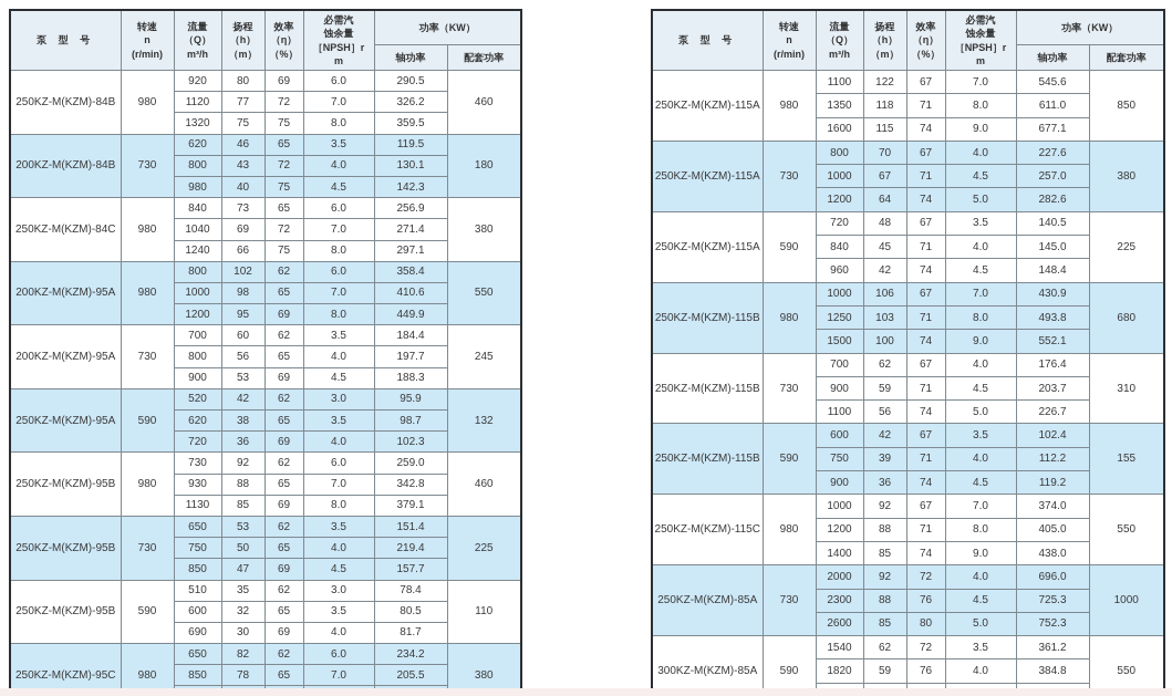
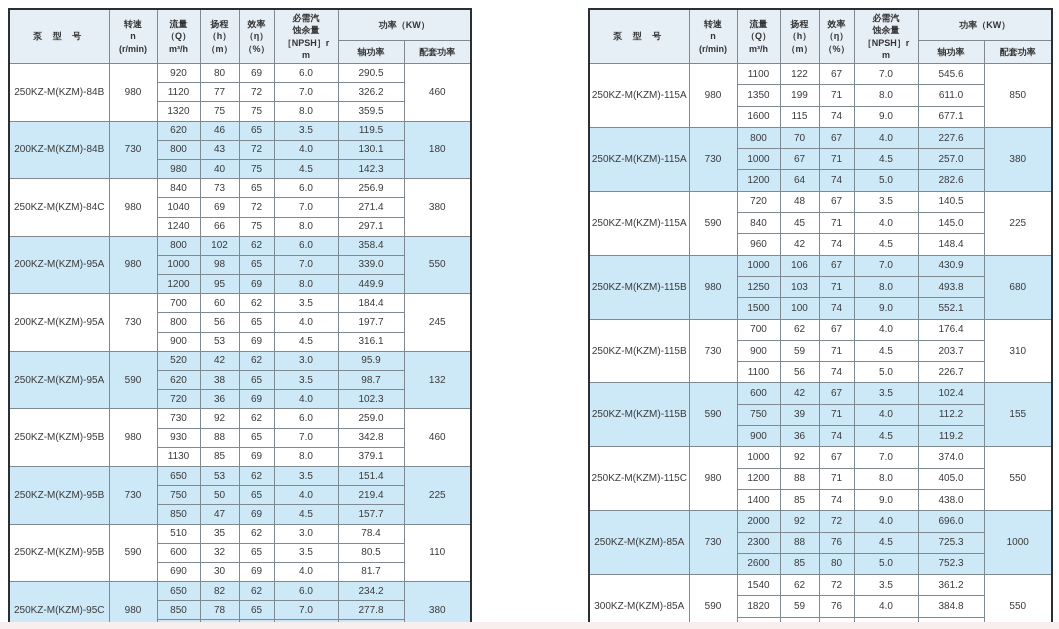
  泵 型 号	转速 n (r/min)	流量 （Q） m³/h	扬程 （h） （m）	效率 （η） （%）	必需汽 蚀余量 ［NPSH］r m	功率（KW）
  轴功率	配套功率
  250KZ-M(KZM)-84B	980	920	80	69	6.0	290.5	460
  1120	77	72	7.0	326.2
  1320	75	75	8.0	359.5
  200KZ-M(KZM)-84B	730	620	46	65	3.5	119.5	180
  800	43	72	4.0	130.1
  980	40	75	4.5	142.3
  250KZ-M(KZM)-84C	980	840	73	65	6.0	256.9	380
  1040	69	72	7.0	271.4
  1240	66	75	8.0	297.1
  200KZ-M(KZM)-95A	980	800	102	62	6.0	358.4	550
- 1000	98	65	7.0	410.6
+ 1000	98	65	7.0	339.0
  1200	95	69	8.0	449.9
  200KZ-M(KZM)-95A	730	700	60	62	3.5	184.4	245
  800	56	65	4.0	197.7
- 900	53	69	4.5	188.3
+ 900	53	69	4.5	316.1
  250KZ-M(KZM)-95A	590	520	42	62	3.0	95.9	132
  620	38	65	3.5	98.7
  720	36	69	4.0	102.3
  250KZ-M(KZM)-95B	980	730	92	62	6.0	259.0	460
  930	88	65	7.0	342.8
  1130	85	69	8.0	379.1
  250KZ-M(KZM)-95B	730	650	53	62	3.5	151.4	225
  750	50	65	4.0	219.4
  850	47	69	4.5	157.7
  250KZ-M(KZM)-95B	590	510	35	62	3.0	78.4	110
  600	32	65	3.5	80.5
  690	30	69	4.0	81.7
  250KZ-M(KZM)-95C	980	650	82	62	6.0	234.2	380
- 850	78	65	7.0	205.5
+ 850	78	65	7.0	277.8
  泵 型 号	转速 n (r/min)	流量 （Q） m³/h	扬程 （h） （m）	效率 （η） （%）	必需汽 蚀余量 ［NPSH］r m	功率（KW）
  轴功率	配套功率
  250KZ-M(KZM)-115A	980	1100	122	67	7.0	545.6	850
- 1350	118	71	8.0	611.0
+ 1350	199	71	8.0	611.0
  1600	115	74	9.0	677.1
  250KZ-M(KZM)-115A	730	800	70	67	4.0	227.6	380
  1000	67	71	4.5	257.0
  1200	64	74	5.0	282.6
  250KZ-M(KZM)-115A	590	720	48	67	3.5	140.5	225
  840	45	71	4.0	145.0
  960	42	74	4.5	148.4
  250KZ-M(KZM)-115B	980	1000	106	67	7.0	430.9	680
  1250	103	71	8.0	493.8
  1500	100	74	9.0	552.1
  250KZ-M(KZM)-115B	730	700	62	67	4.0	176.4	310
  900	59	71	4.5	203.7
  1100	56	74	5.0	226.7
  250KZ-M(KZM)-115B	590	600	42	67	3.5	102.4	155
  750	39	71	4.0	112.2
  900	36	74	4.5	119.2
  250KZ-M(KZM)-115C	980	1000	92	67	7.0	374.0	550
  1200	88	71	8.0	405.0
  1400	85	74	9.0	438.0
  250KZ-M(KZM)-85A	730	2000	92	72	4.0	696.0	1000
  2300	88	76	4.5	725.3
  2600	85	80	5.0	752.3
  300KZ-M(KZM)-85A	590	1540	62	72	3.5	361.2	550
  1820	59	76	4.0	384.8
